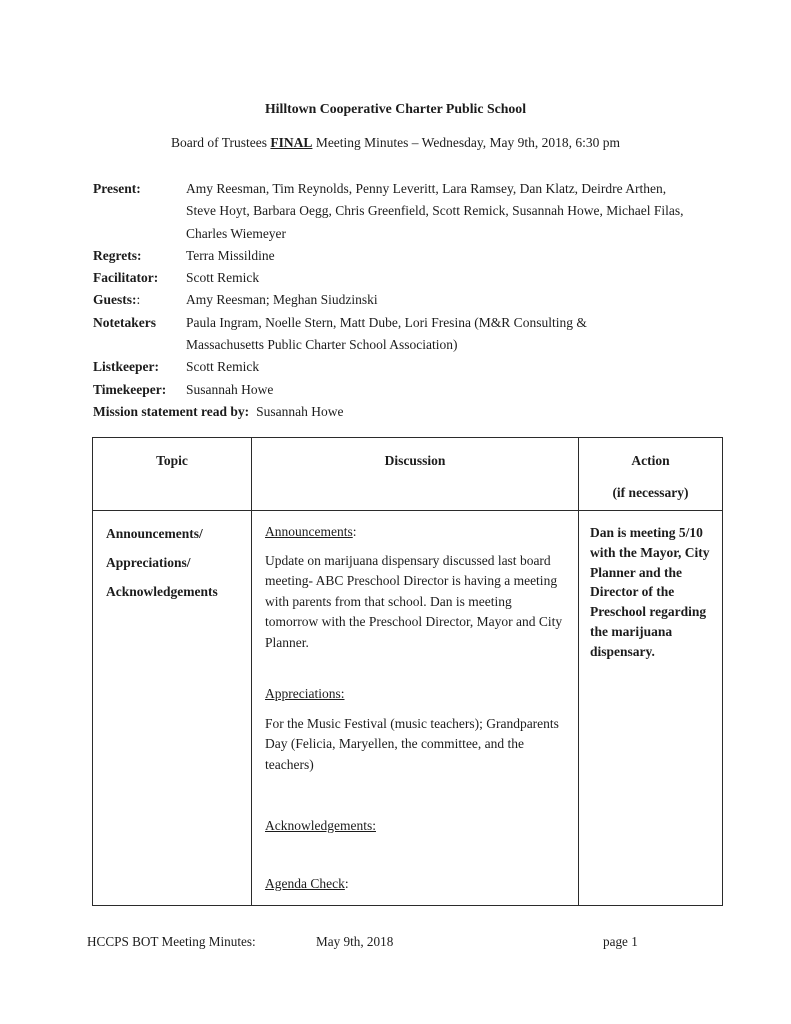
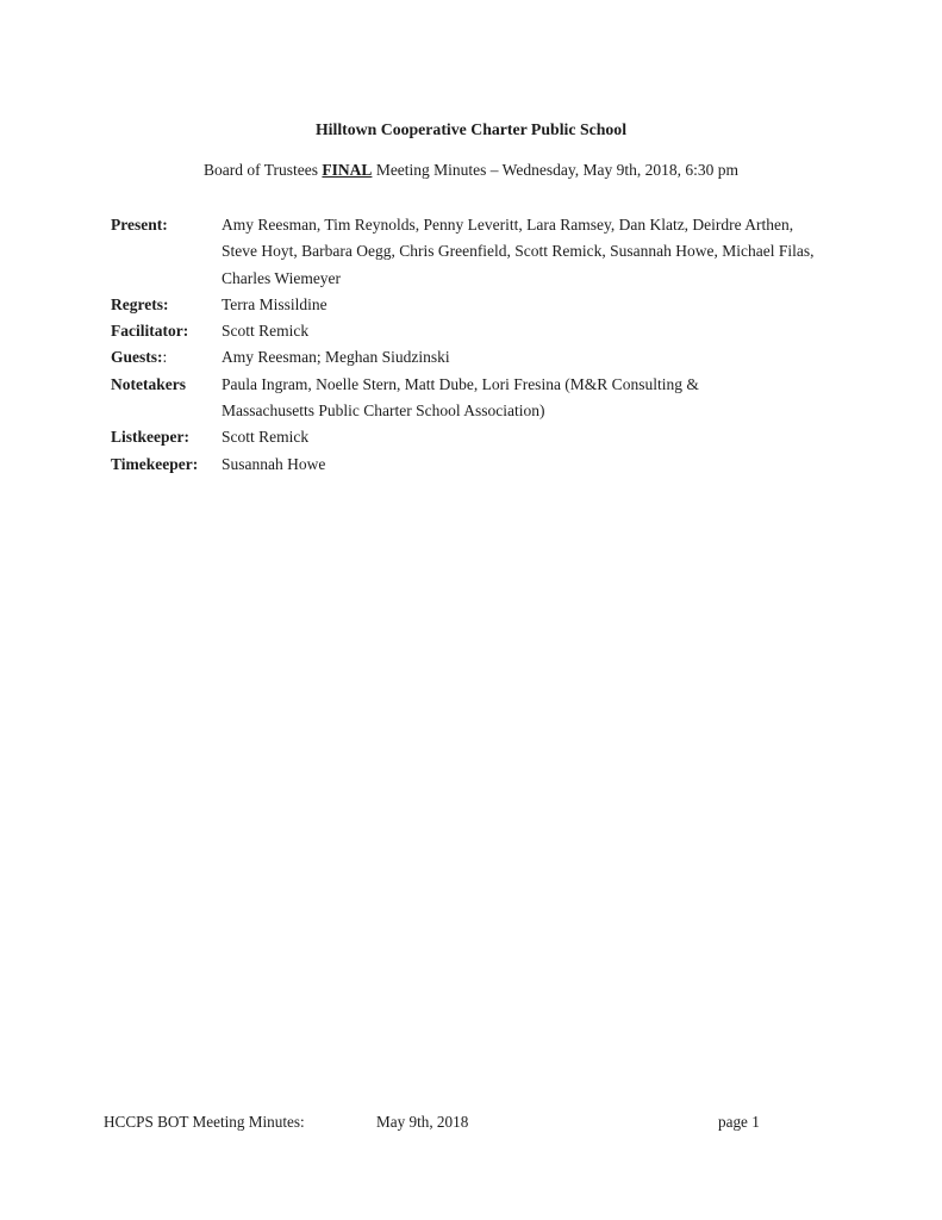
  Hilltown Cooperative Charter Public School
  Board of Trustees FINAL Meeting Minutes – Wednesday, May 9th, 2018, 6:30 pm
  Present:
  Amy Reesman, Tim Reynolds, Penny Leveritt, Lara Ramsey, Dan Klatz, Deirdre Arthen,
  Steve Hoyt, Barbara Oegg, Chris Greenfield, Scott Remick, Susannah Howe, Michael Filas,
  Charles Wiemeyer
  Regrets:
  Terra Missildine
  Facilitator:
  Scott Remick
  Guests::
  Amy Reesman; Meghan Siudzinski
  Notetakers
  Paula Ingram, Noelle Stern, Matt Dube, Lori Fresina (M&R Consulting &
  Massachusetts Public Charter School Association)
  Listkeeper:
  Scott Remick
  Timekeeper:
  Susannah Howe
- Mission statement read by: Susannah Howe
- Topic	Discussion	Action (if necessary)
- Announcements/ Appreciations/ Acknowledgements	Announcements: Update on marijuana dispensary discussed last board meeting- ABC Preschool Director is having a meeting with parents from that school. Dan is meeting tomorrow with the Preschool Director, Mayor and City Planner. Appreciations: For the Music Festival (music teachers); Grandparents Day (Felicia, Maryellen, the committee, and the teachers) Acknowledgements: Agenda Check:	Dan is meeting 5/10 with the Mayor, City Planner and the Director of the Preschool regarding the marijuana dispensary.
  HCCPS BOT Meeting Minutes:
  May 9th, 2018
  page 1
